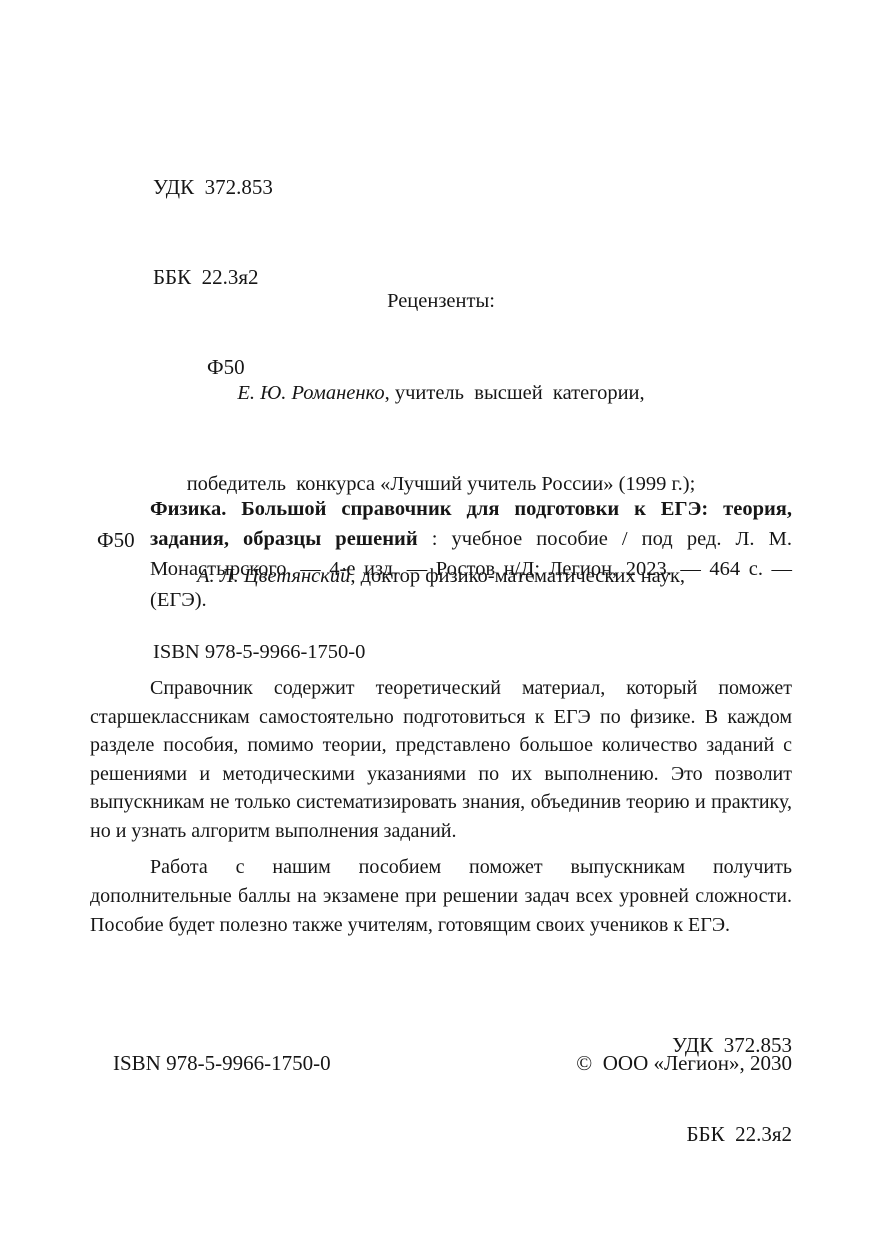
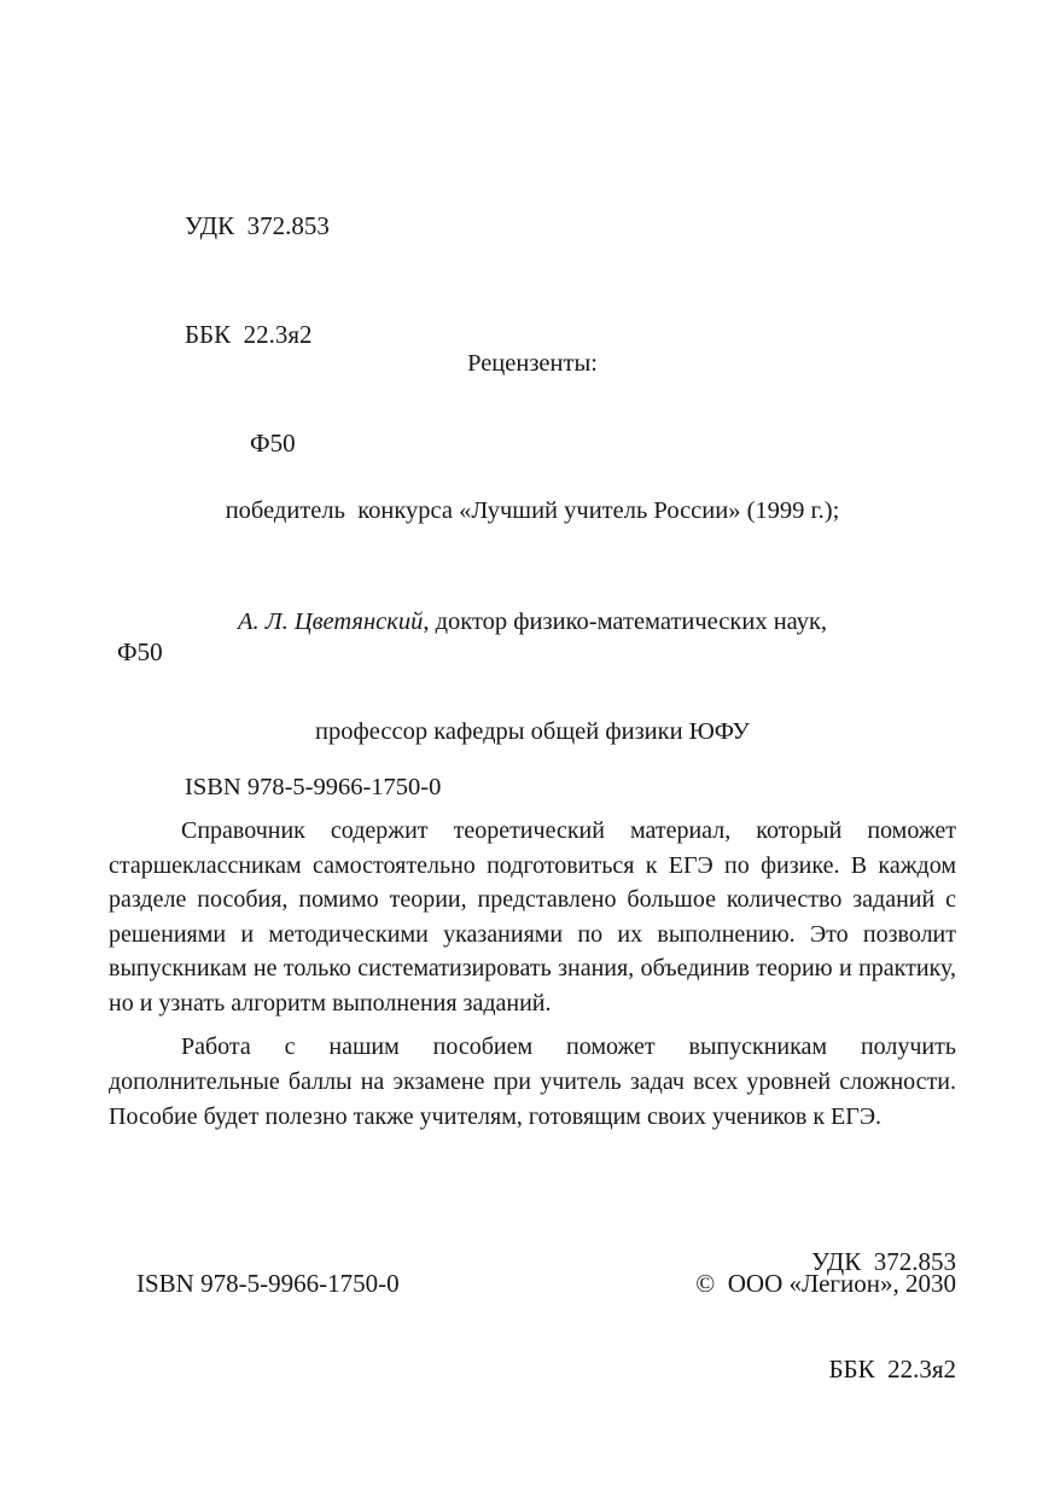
  УДК 372.853
  ББК 22.3я2
  Ф50
  Рецензенты:
- Е. Ю. Романенко, учитель высшей категории,
  победитель конкурса «Лучший учитель России» (1999 г.);
  А. Л. Цветянский, доктор физико-математических наук,
+ профессор кафедры общей физики ЮФУ
  Ф50
- Физика. Большой справочник для подготовки к ЕГЭ: теория, задания, образцы решений : учебное пособие / под ред. Л. М. Монастырского. — 4-е изд. — Ростов н/Д: Легион, 2023. — 464 с. — (ЕГЭ).
  ISBN 978-5-9966-1750-0
  Справочник содержит теоретический материал, который поможет старшеклассникам самостоятельно подготовиться к ЕГЭ по физике. В каждом разделе пособия, помимо теории, представлено большое количество заданий с решениями и методическими указаниями по их выполнению. Это позволит выпускникам не только систематизировать знания, объединив теорию и практику, но и узнать алгоритм выполнения заданий.
- Работа с нашим пособием поможет выпускникам получить дополнительные баллы на экзамене при решении задач всех уровней сложности. Пособие будет полезно также учителям, готовящим своих учеников к ЕГЭ.
+ Работа с нашим пособием поможет выпускникам получить дополнительные баллы на экзамене при учитель задач всех уровней сложности. Пособие будет полезно также учителям, готовящим своих учеников к ЕГЭ.
  УДК 372.853
  ББК 22.3я2
  ISBN 978-5-9966-1750-0
  © ООО «Легион», 2030
